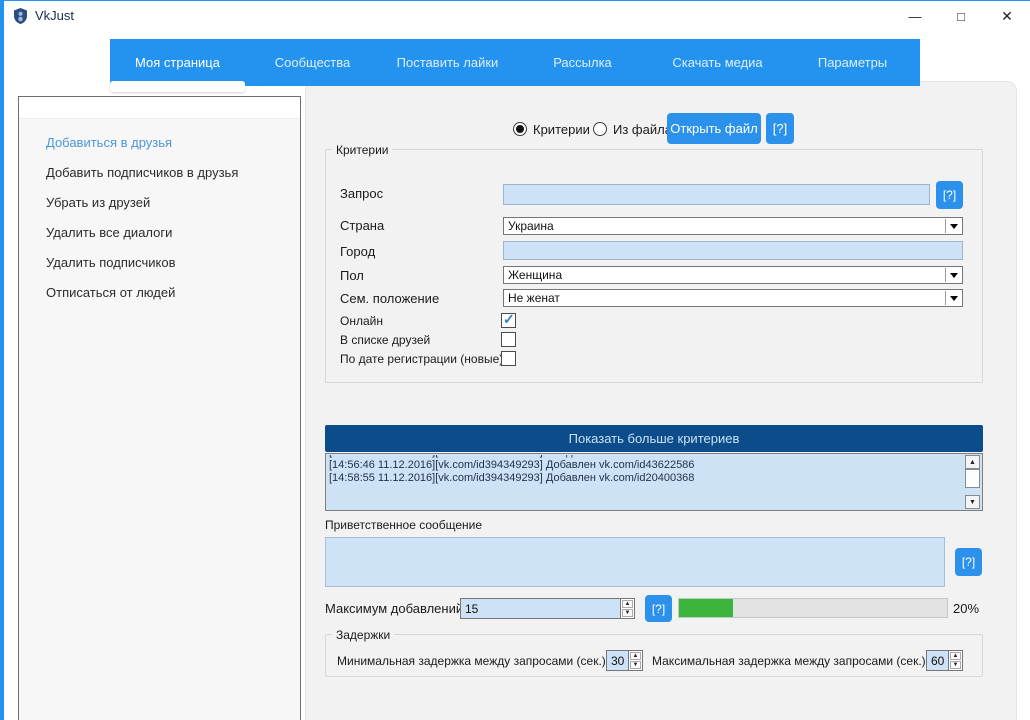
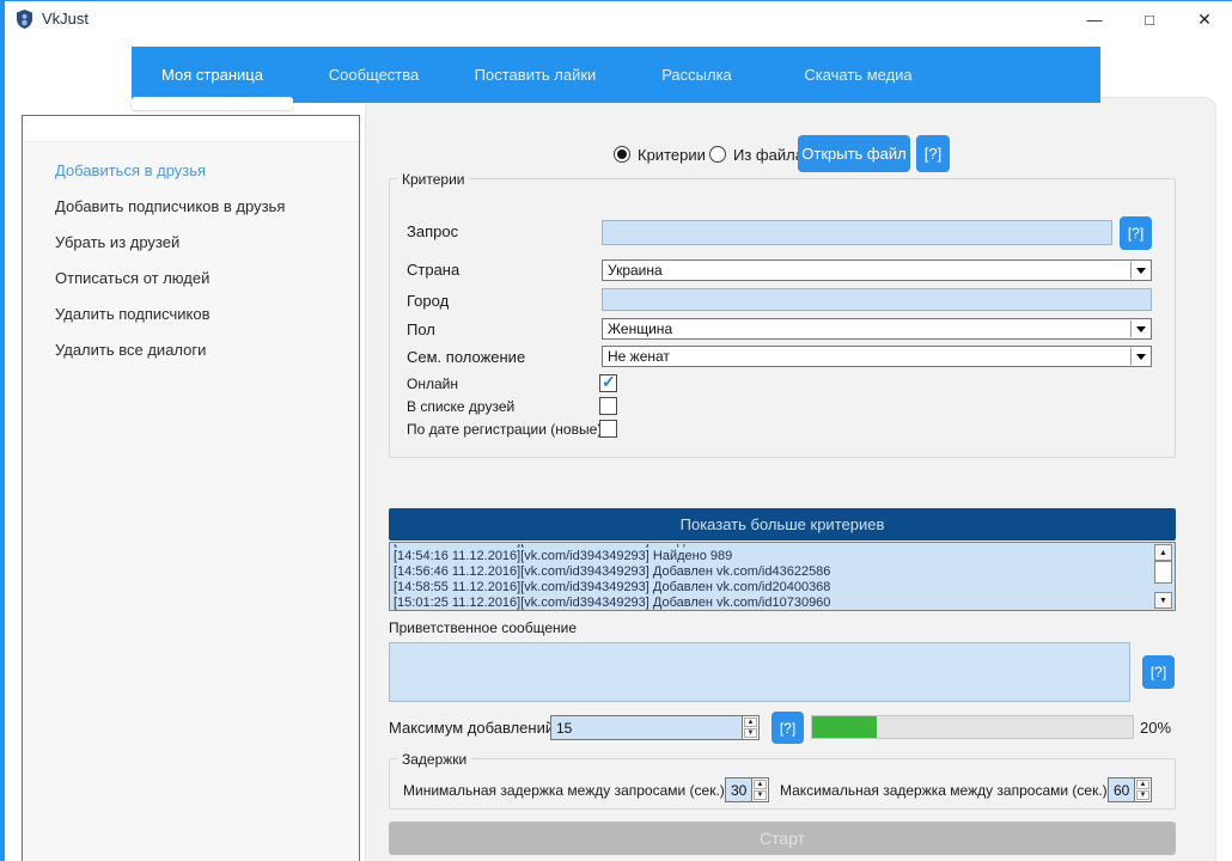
  VkJust
  —
  □
  ✕
  Моя страница
  Сообщества
  Поставить лайки
  Рассылка
  Скачать медиа
- Параметры
  Добавиться в друзья
  Добавить подписчиков в друзья
  Убрать из друзей
- Удалить все диалоги
+ Отписаться от людей
  Удалить подписчиков
- Отписаться от людей
+ Удалить все диалоги
  Критерии
  Из файл
  Открыть файл
  [?]
  Критерии
  Запрос
  [?]
  Страна
  Украина
  Город
  Пол
  Женщина
  Сем. положение
  Не женат
  Онлайн
  В списке друзей
  По дате регистрации (новые
  Показать больше критериев
+ [14:54:16 11.12.2016][vk.com/id394349293] Найдено 989
  [14:56:46 11.12.2016][vk.com/id394349293] Добавлен vk.com/id43622586
  [14:58:55 11.12.2016][vk.com/id394349293] Добавлен vk.com/id20400368
+ [15:01:25 11.12.2016][vk.com/id394349293] Добавлен vk.com/id10730960
  Приветственное сообщение
  [?]
  Максимум добавлени
  15
  [?]
  20%
  Задержки
  Минимальная задержка между запросами (сек.)
  30
  Максимальная задержка между запросами (сек.)
  60
+ Старт
